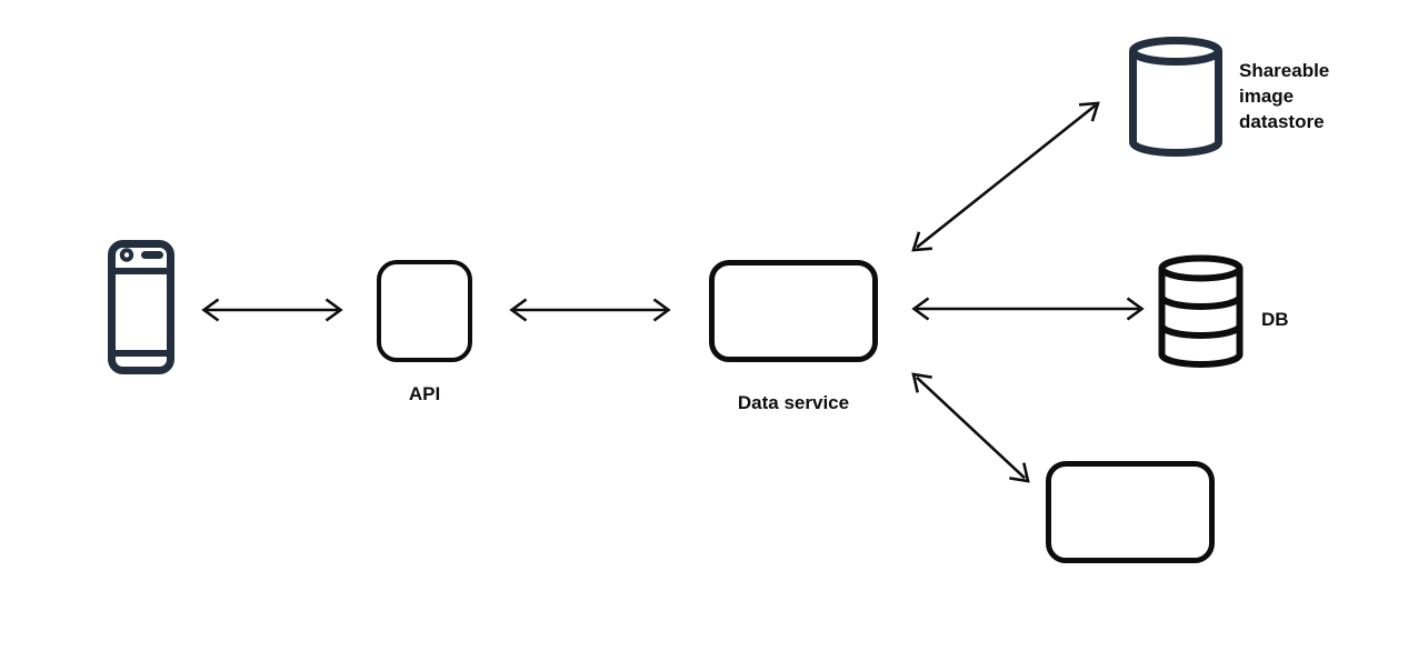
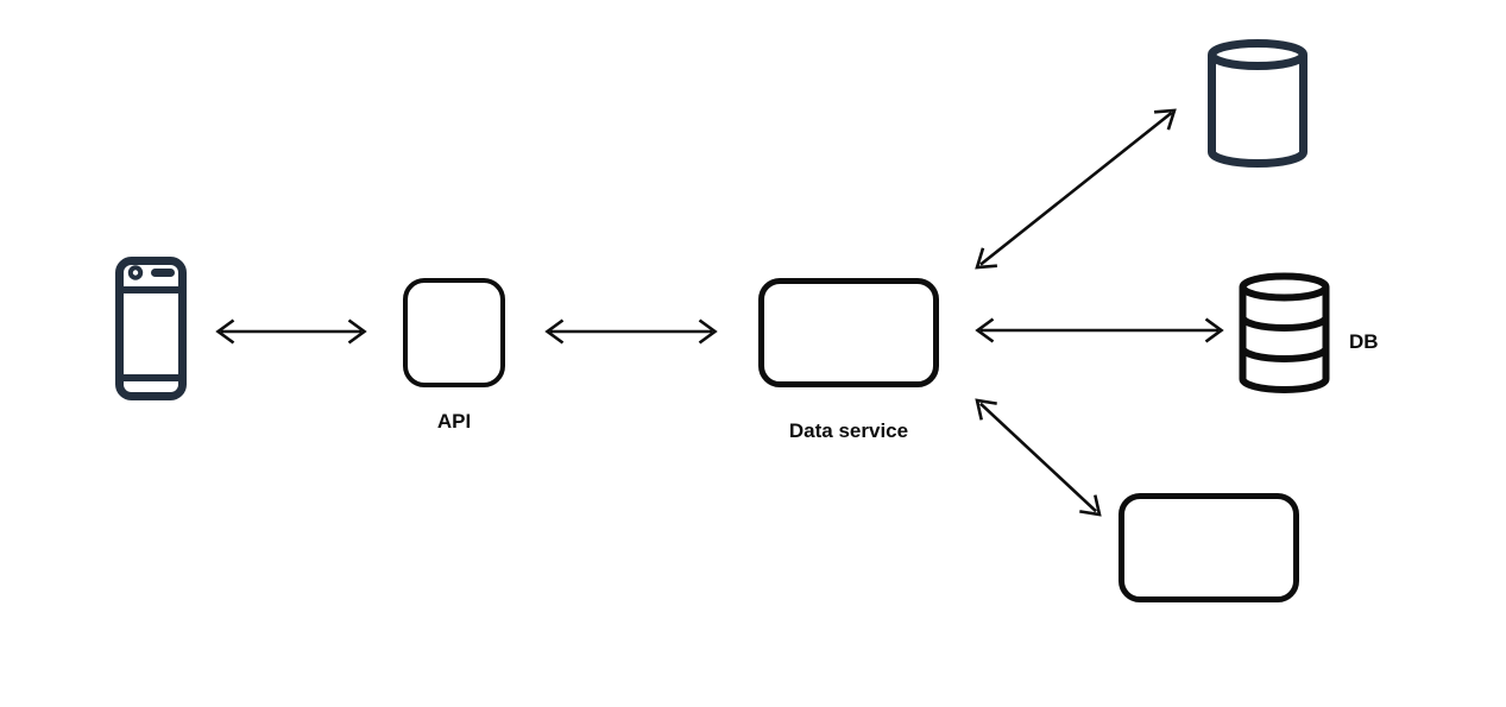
  API
  Data service
- Shareable
- image
- datastore
  DB
